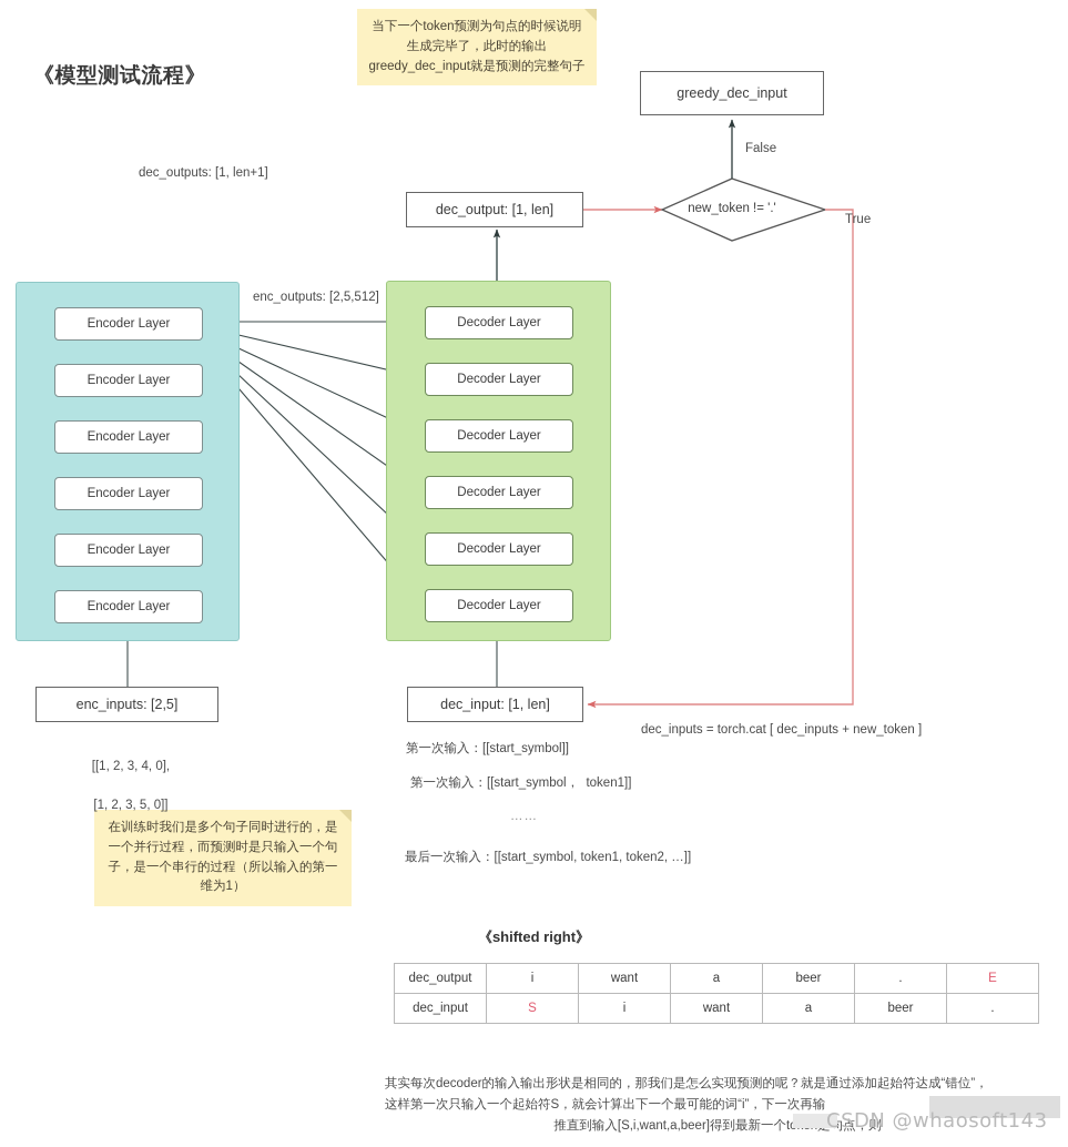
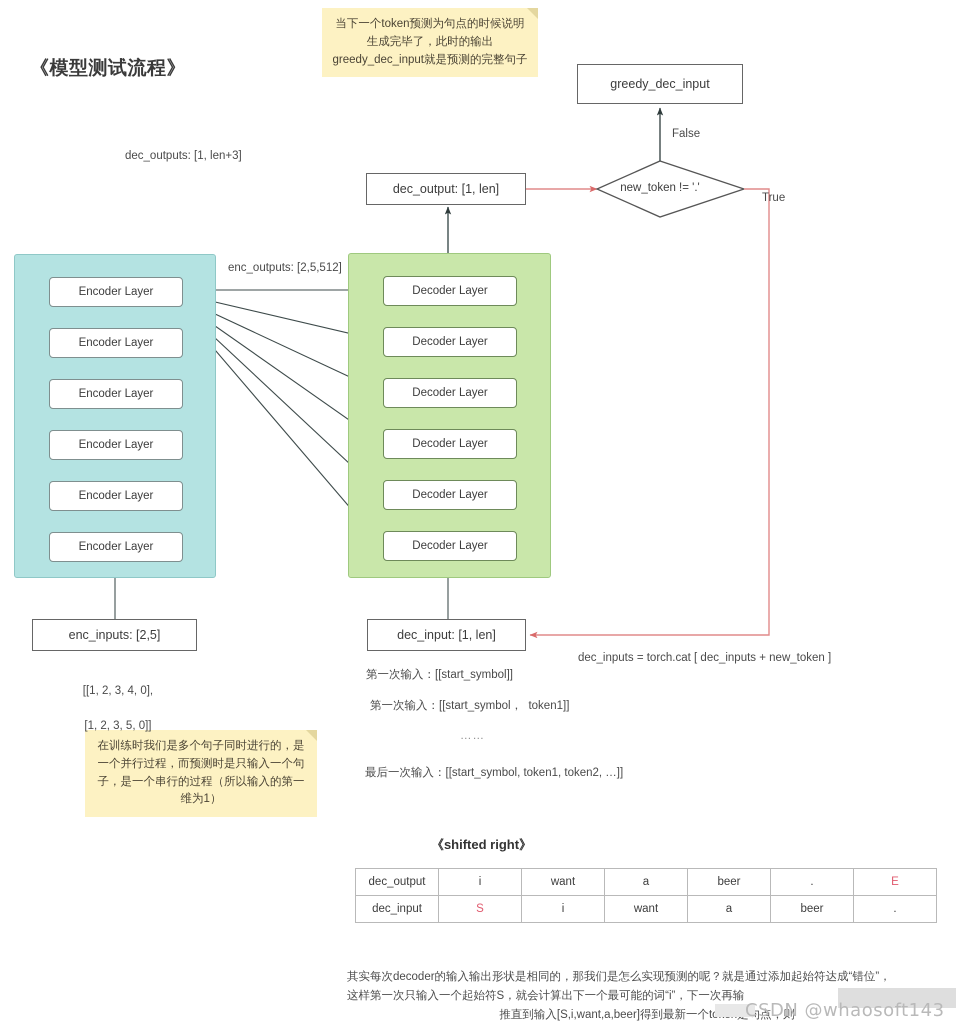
  《模型测试流程》
  当下一个token预测为句点的时候说明生成完毕了，此时的输出greedy_dec_input就是预测的完整句子
  在训练时我们是多个句子同时进行的，是一个并行过程，而预测时是只输入一个句子，是一个串行的过程（所以输入的第一维为1）
  greedy_dec_input
  dec_output: [1, len]
  enc_inputs: [2,5]
  dec_input: [1, len]
  new_token != '.'
  Encoder Layer
  Encoder Layer
  Encoder Layer
  Encoder Layer
  Encoder Layer
  Encoder Layer
  Decoder Layer
  Decoder Layer
  Decoder Layer
  Decoder Layer
  Decoder Layer
  Decoder Layer
- dec_outputs: [1, len+1]
+ dec_outputs: [1, len+3]
  enc_outputs: [2,5,512]
  False
  True
  dec_inputs = torch.cat [ dec_inputs + new_token ]
  [[1, 2, 3, 4, 0],
  [1, 2, 3, 5, 0]]
  第一次输入：[[start_symbol]]
  第一次输入：[[start_symbol， token1]]
  ……
  最后一次输入：[[start_symbol, token1, token2, …]]
  《shifted right》
  dec_output	i	want	a	beer	.	E
  dec_input	S	i	want	a	beer	.
  其实每次decoder的输入输出形状是相同的，那我们是怎么实现预测的呢？就是通过添加起始符达成“错位”，
  这样第一次只输入一个起始符S，就会计算出下一个最可能的词“i”，下一次再输
  推直到输入[S,i,want,a,beer]得到最新一个t点，则
  CSDN @whaosoft143
